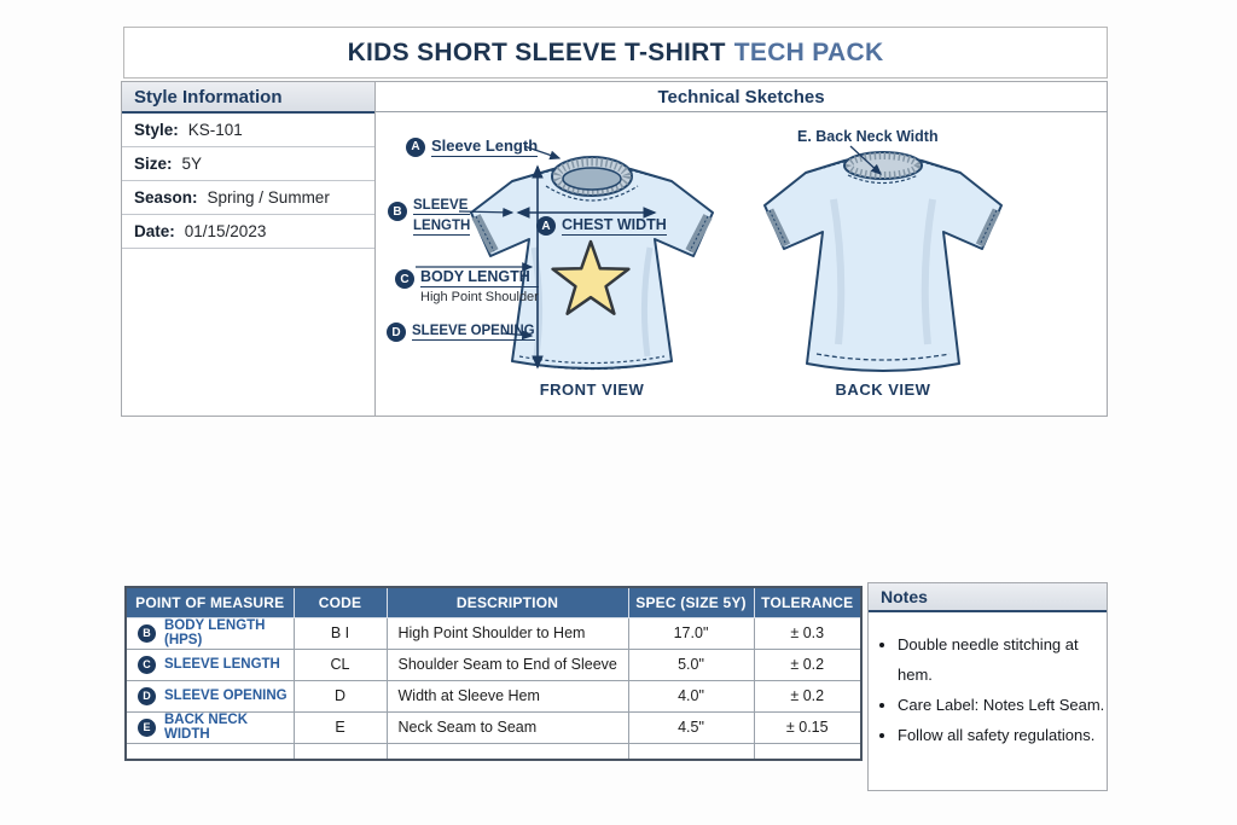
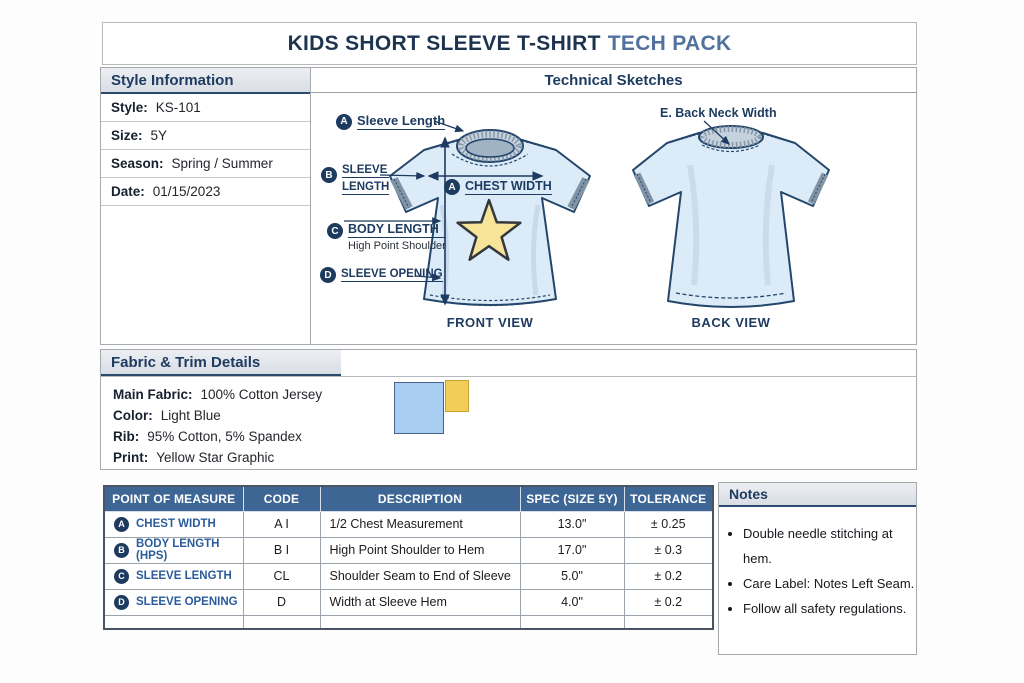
  KIDS SHORT SLEEVE T-SHIRT
  TECH PACK
  Style Information
  Style:
  KS-101
  Size:
  5Y
  Season:
  Spring / Summer
  Date:
  01/15/2023
  Technical Sketches
  A
  Sleeve Length
  B
  SLEEVE
  LENGTH
  C
  BODY LENGTH
  High Point Shoulder
  D
  SLEEVE OPENING
  A
  CHEST WIDTH
  E. Back Neck Width
  FRONT VIEW
  BACK VIEW
+ Fabric & Trim Details
+ Main Fabric:
+ 100% Cotton Jersey
+ Color:
+ Light Blue
+ Rib:
+ 95% Cotton, 5% Spandex
+ Print:
+ Yellow Star Graphic
  POINT OF MEASURE	CODE	DESCRIPTION	SPEC (SIZE 5Y)	TOLERANCE
+ A CHEST WIDTH	A I	1/2 Chest Measurement	13.0"	± 0.25
  BBODY LENGTH (HPS)	B I	High Point Shoulder to Hem	17.0"	± 0.3
  C SLEEVE LENGTH	CL	Shoulder Seam to End of Sleeve	5.0"	± 0.2
  D SLEEVE OPENING	D	Width at Sleeve Hem	4.0"	± 0.2
- EBACK NECK WIDTH	E	Neck Seam to Seam	4.5"	± 0.15
  Notes
  Double needle stitching at hem.
  Care Label: Notes Left Seam.
  Follow all safety regulations.
